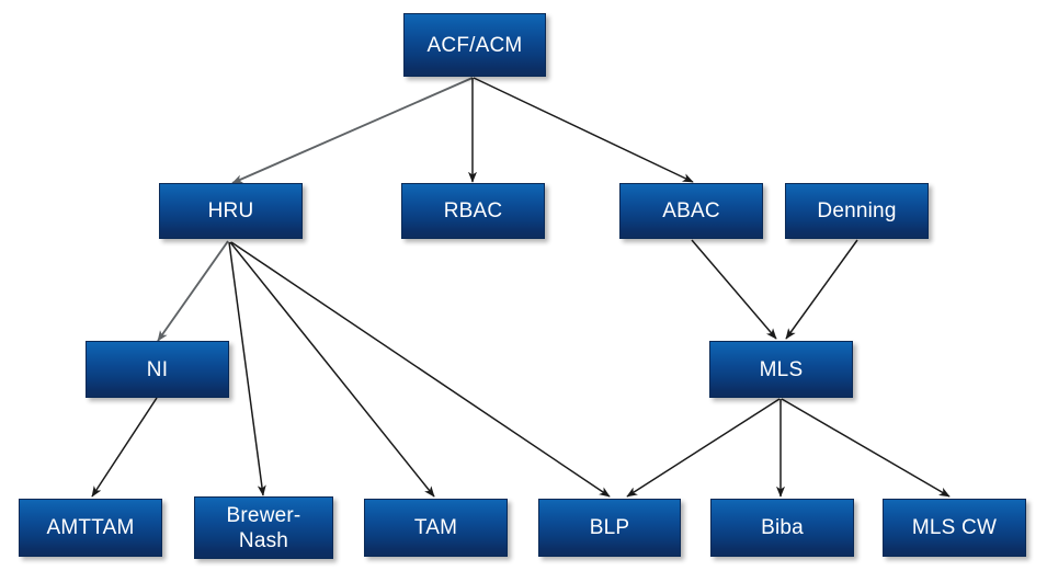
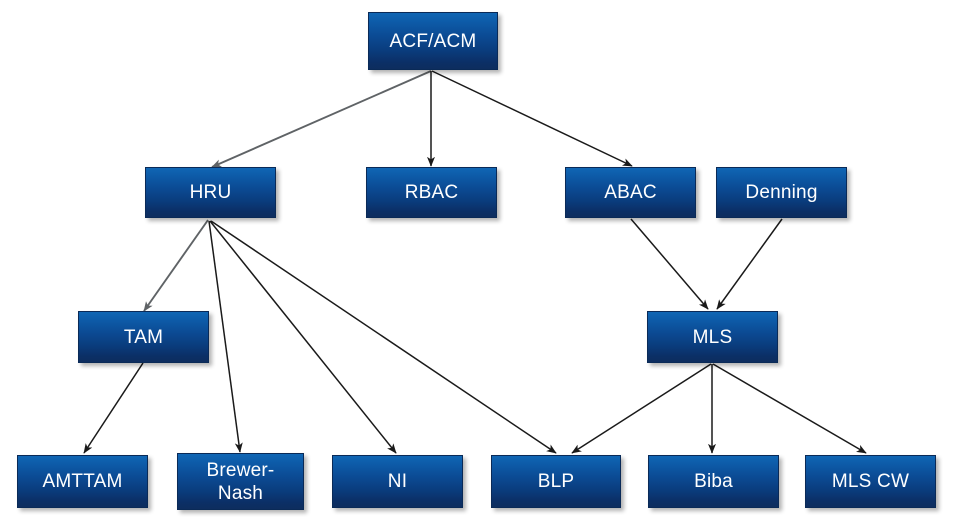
  ACF/ACM
  HRU
  RBAC
  ABAC
  Denning
- NI
+ TAM
  MLS
  AMTTAM
  Brewer-
  Nash
- TAM
+ NI
  BLP
  Biba
  MLS CW
